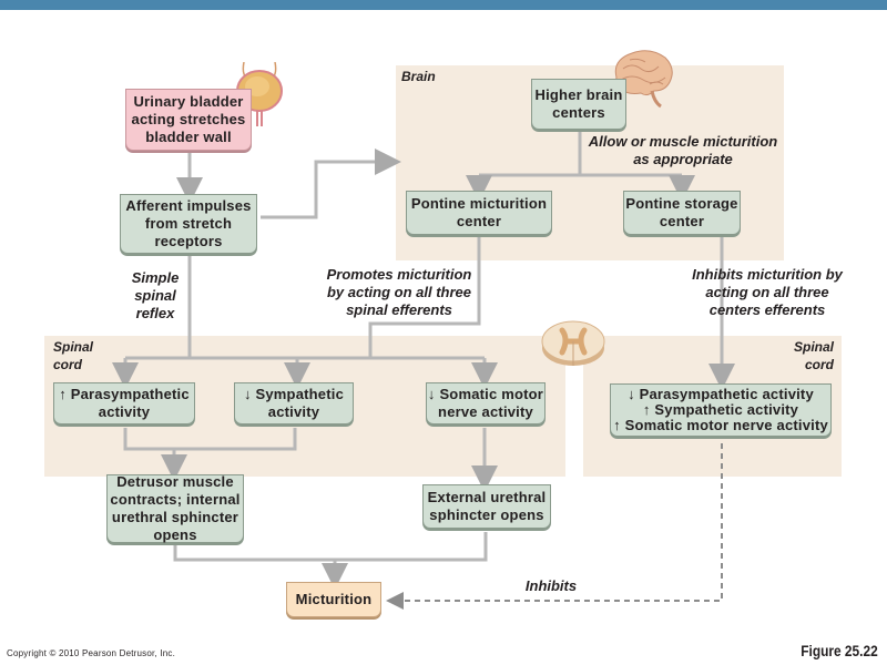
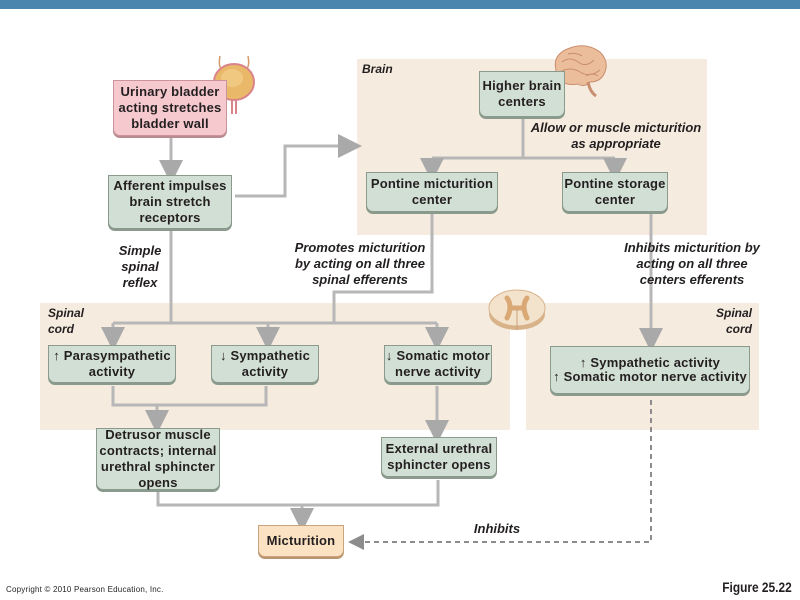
  Brain
  Spinal cord
  Spinal cord
  Urinary bladder acting stretches bladder wall
- Afferent impulses from stretch receptors
+ Afferent impulses brain stretch receptors
  Higher brain centers
  Pontine micturition center
  Pontine storage center
  ↑ Parasympathetic activity
  ↓ Sympathetic activity
  ↓ Somatic motor nerve activity
- ↓ Parasympathetic activity
  ↑ Sympathetic activity
  ↑ Somatic motor nerve activity
  Detrusor muscle contracts; internal urethral sphincter opens
  External urethral sphincter opens
  Micturition
  Allow or muscle micturition as appropriate
  Simple spinal reflex
  Promotes micturition by acting on all three spinal efferents
  Inhibits micturition by acting on all three centers efferents
  Inhibits
- Copyright © 2010 Pearson Detrusor, Inc.
+ Copyright © 2010 Pearson Education, Inc.
  Figure 25.22
